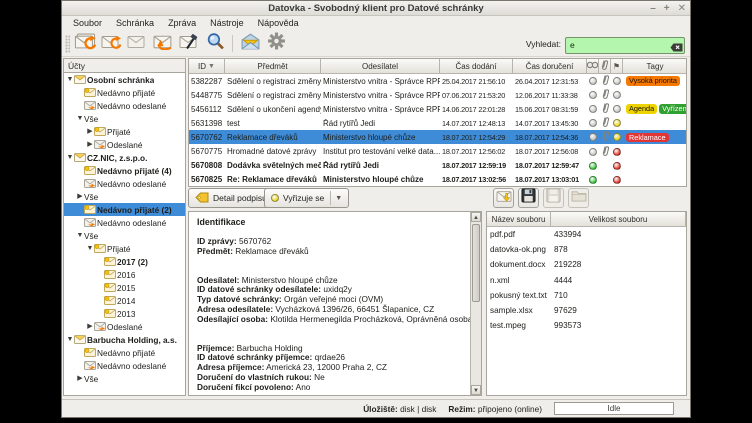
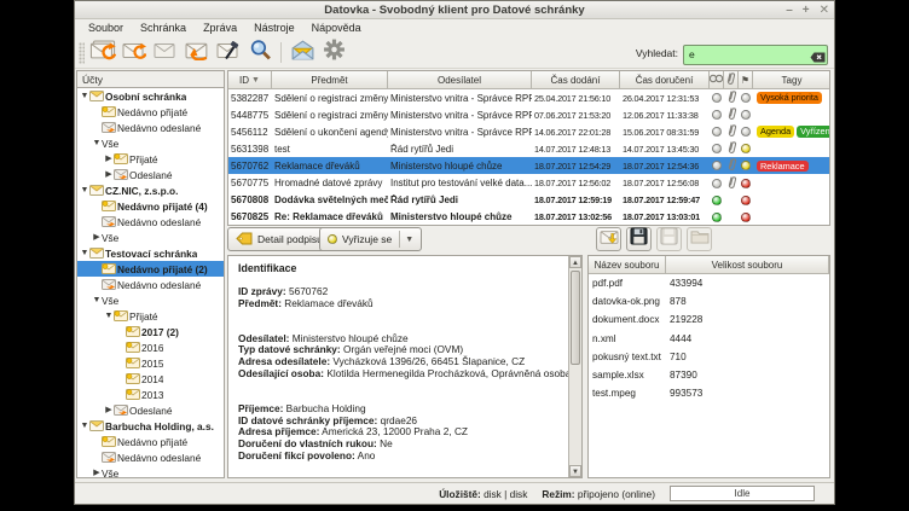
  Datovka - Svobodný klient pro Datové schránky
  –
  +
  ✕
  Soubor
  Schránka
  Zpráva
  Nástroje
  Nápověda
  Vyhledat:
  e
  Účty
  Osobní schránka
  Nedávno přijaté
  Nedávno odeslané
  Vše
  Přijaté
  Odeslané
  CZ.NIC, z.s.p.o.
  Nedávno přijaté (4)
  Nedávno odeslané
  Vše
+ Testovací schránka
  Nedávno přijaté (2)
  Nedávno odeslané
  Vše
  Přijaté
  2017 (2)
  2016
  2015
  2014
  2013
  Odeslané
  Barbucha Holding, a.s.
  Nedávno přijaté
  Nedávno odeslané
  Vše
  ID
  Předmět
  Odesílatel
  Čas dodání
  Čas doručení
  ⚑
  Tagy
  5382287
  Sdělení o registraci změny
  Ministerstvo vnitra - Správce RPP
  25.04.2017 21:56:10
  26.04.2017 12:31:53
  Vysoká priorita
  5448775
  Sdělení o registraci změny
  Ministerstvo vnitra - Správce RPP
  07.06.2017 21:53:20
  12.06.2017 11:33:38
  5456112
  Sdělení o ukončení agend
  Ministerstvo vnitra - Správce RPP
  14.06.2017 22:01:28
  15.06.2017 08:31:59
  Agenda
  Vyřízen
  5631398
  test
  Řád rytířů Jedi
  14.07.2017 12:48:13
  14.07.2017 13:45:30
  5670762
  Reklamace dřeváků
  Ministerstvo hloupé chůze
  18.07.2017 12:54:29
  18.07.2017 12:54:36
  Reklamace
  5670775
  Hromadné datové zprávy
  Institut pro testování velké data...
  18.07.2017 12:56:02
  18.07.2017 12:56:08
  5670808
  Dodávka světelných meč
  Řád rytířů Jedi
  18.07.2017 12:59:19
  18.07.2017 12:59:47
  5670825
  Re: Reklamace dřeváků
  Ministerstvo hloupé chůze
  18.07.2017 13:02:56
  18.07.2017 13:03:01
  Detail podpis
  Vyřizuje se
  Identifikace
  ID zprávy: 5670762
  Předmět: Reklamace dřeváků
  Odesílatel: Ministerstvo hloupé chůze
- ID datové schránky odesílatele: uxidq2y
  Typ datové schránky: Orgán veřejné moci (OVM)
  Adresa odesílatele: Vycházková 1396/26, 66451 Šlapanice, CZ
  Odesílající osoba: Klotilda Hermenegilda Procházková, Oprávněná osob
  Příjemce: Barbucha Holding
  ID datové schránky příjemce: qrdae26
  Adresa příjemce: Americká 23, 12000 Praha 2, CZ
  Doručení do vlastních rukou: Ne
  Doručení fikcí povoleno: Ano
  Název souboru
  Velikost souboru
  pdf.pdf
  433994
  datovka-ok.png
  878
  dokument.docx
  219228
  n.xml
  4444
  pokusný text.txt
  710
  sample.xlsx
- 97629
+ 87390
  test.mpeg
  993573
  Úložiště: disk | disk
  Režim: připojeno (online)
  Idle
